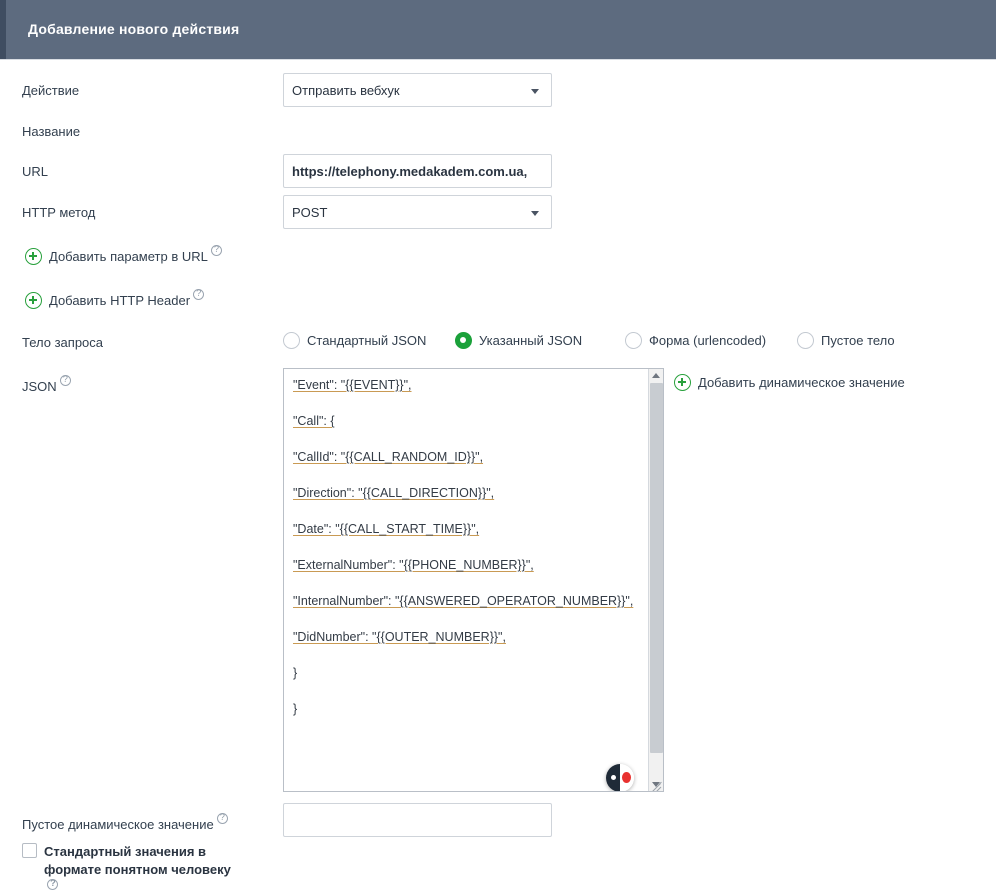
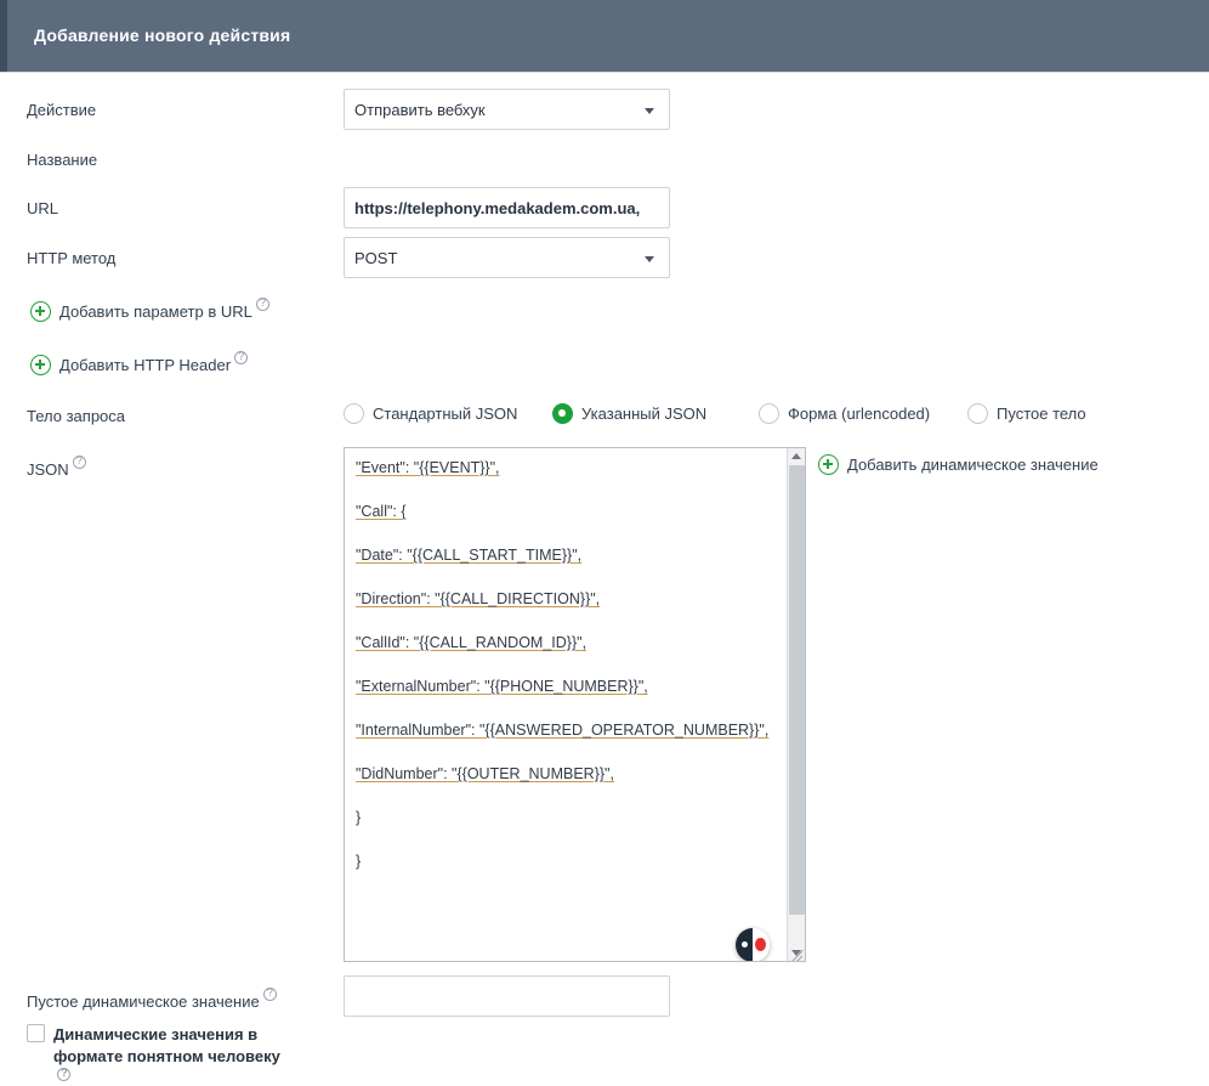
  Добавление нового действия
  Действие
  Отправить вебхук
  Название
  URL
  https://telephony.medakadem.com.ua,
  HTTP метод
  POST
  Добавить параметр в URL
  Добавить HTTP Header
  Тело запроса
  Стандартный JSON
  Указанный JSON
  Форма (urlencoded)
  Пустое тело
  JSON
  "Event": "{{EVENT}}",
  "Call": {
- "CallId": "{{CALL_RANDOM_ID}}",
+ "Date": "{{CALL_START_TIME}}",
  "Direction": "{{CALL_DIRECTION}}",
- "Date": "{{CALL_START_TIME}}",
+ "CallId": "{{CALL_RANDOM_ID}}",
  "ExternalNumber": "{{PHONE_NUMBER}}",
  "InternalNumber": "{{ANSWERED_OPERATOR_NUMBER}}",
  "DidNumber": "{{OUTER_NUMBER}}",
  }
  }
  Добавить динамическое значение
  Пустое динамическое значение
- Стандартный значения в формате понятном человеку
+ Динамические значения в формате понятном человеку
